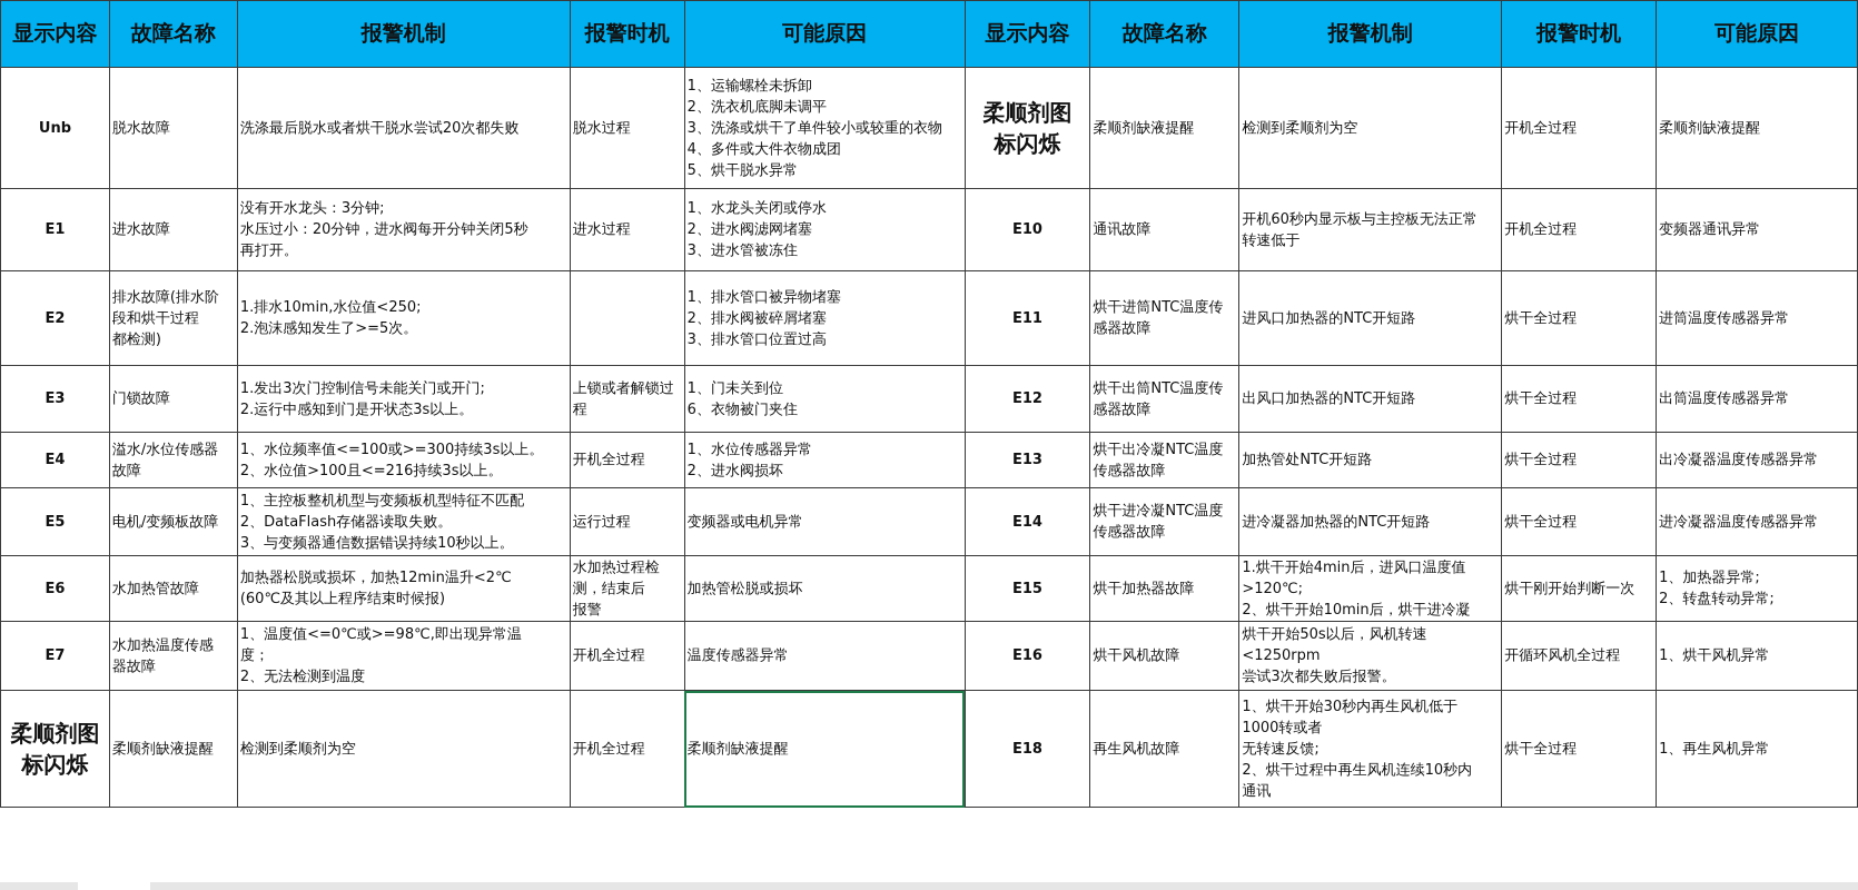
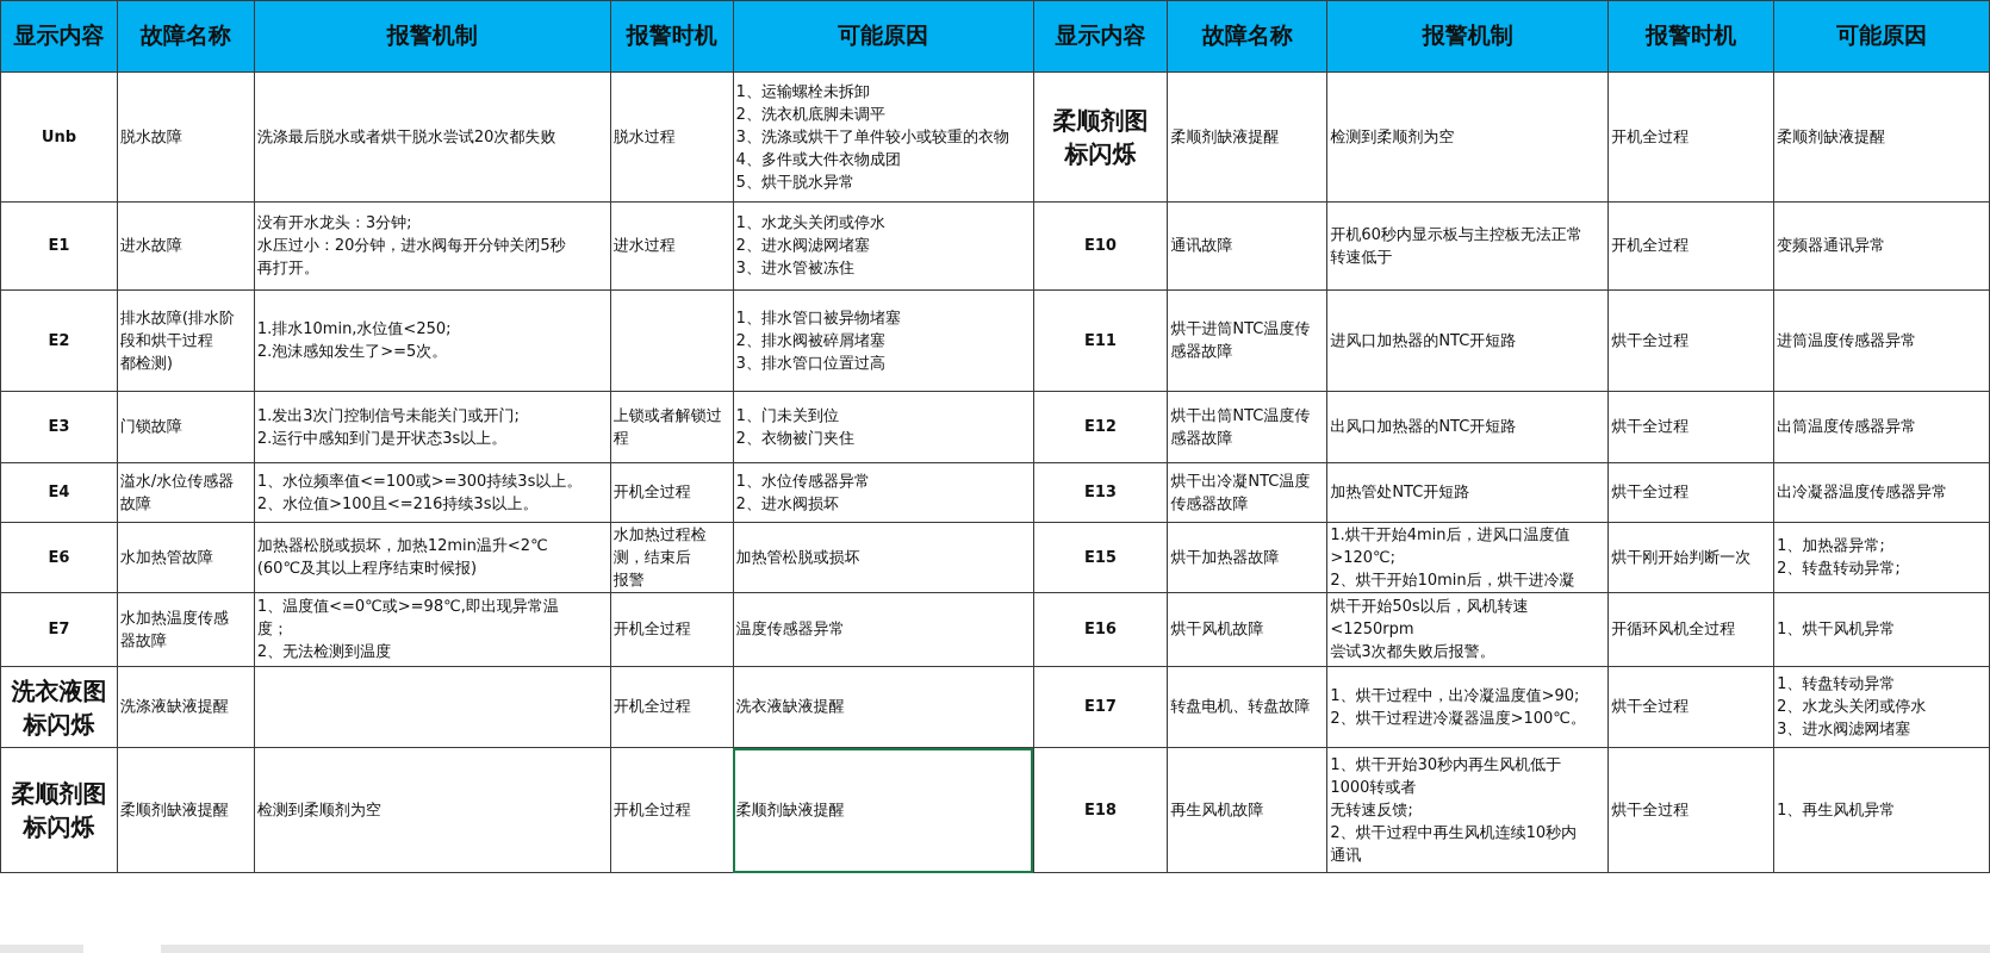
  显示内容	故障名称	报警机制	报警时机	可能原因	显示内容	故障名称	报警机制	报警时机	可能原因
  Unb	脱水故障	洗涤最后脱水或者烘干脱水尝试20次都失败	脱水过程	1、运输螺栓未拆卸2、洗衣机底脚未调平3、洗涤或烘干了单件较小或较重的衣物4、多件或大件衣物成团5、烘干脱水异常	柔顺剂图标闪烁	柔顺剂缺液提醒	检测到柔顺剂为空	开机全过程	柔顺剂缺液提醒
  E1	进水故障	没有开水龙头：3分钟;水压过小：20分钟，进水阀每开分钟关闭5秒再打开。	进水过程	1、水龙头关闭或停水2、进水阀滤网堵塞3、进水管被冻住	E10	通讯故障	开机60秒内显示板与主控板无法正常转速低于	开机全过程	变频器通讯异常
  E2	排水故障(排水阶段和烘干过程都检测)	1.排水10min,水位值<250;2.泡沫感知发生了>=5次。		1、排水管口被异物堵塞2、排水阀被碎屑堵塞3、排水管口位置过高	E11	烘干进筒NTC温度传感器故障	进风口加热器的NTC开短路	烘干全过程	进筒温度传感器异常
- E3	门锁故障	1.发出3次门控制信号未能关门或开门;2.运行中感知到门是开状态3s以上。	上锁或者解锁过程	1、门未关到位6、衣物被门夹住	E12	烘干出筒NTC温度传感器故障	出风口加热器的NTC开短路	烘干全过程	出筒温度传感器异常
+ E3	门锁故障	1.发出3次门控制信号未能关门或开门;2.运行中感知到门是开状态3s以上。	上锁或者解锁过程	1、门未关到位2、衣物被门夹住	E12	烘干出筒NTC温度传感器故障	出风口加热器的NTC开短路	烘干全过程	出筒温度传感器异常
  E4	溢水/水位传感器故障	1、水位频率值<=100或>=300持续3s以上。2、水位值>100且<=216持续3s以上。	开机全过程	1、水位传感器异常2、进水阀损坏	E13	烘干出冷凝NTC温度传感器故障	加热管处NTC开短路	烘干全过程	出冷凝器温度传感器异常
- E5	电机/变频板故障	1、主控板整机机型与变频板机型特征不匹配2、DataFlash存储器读取失败。3、与变频器通信数据错误持续10秒以上。	运行过程	变频器或电机异常	E14	烘干进冷凝NTC温度传感器故障	进冷凝器加热器的NTC开短路	烘干全过程	进冷凝器温度传感器异常
  E6	水加热管故障	加热器松脱或损坏，加热12min温升<2℃(60℃及其以上程序结束时候报)	水加热过程检测，结束后报警	加热管松脱或损坏	E15	烘干加热器故障	1.烘干开始4min后，进风口温度值>120℃;2、烘干开始10min后，烘干进冷凝	烘干刚开始判断一次	1、加热器异常;2、转盘转动异常;
  E7	水加热温度传感器故障	1、温度值<=0℃或>=98℃,即出现异常温度；2、无法检测到温度	开机全过程	温度传感器异常	E16	烘干风机故障	烘干开始50s以后，风机转速<1250rpm尝试3次都失败后报警。	开循环风机全过程	1、烘干风机异常
+ 洗衣液图标闪烁	洗涤液缺液提醒		开机全过程	洗衣液缺液提醒	E17	转盘电机、转盘故障	1、烘干过程中，出冷凝温度值>90;2、烘干过程进冷凝器温度>100℃。	烘干全过程	1、转盘转动异常2、水龙头关闭或停水3、进水阀滤网堵塞
  柔顺剂图标闪烁	柔顺剂缺液提醒	检测到柔顺剂为空	开机全过程	柔顺剂缺液提醒	E18	再生风机故障	1、烘干开始30秒内再生风机低于1000转或者无转速反馈;2、烘干过程中再生风机连续10秒内通讯	烘干全过程	1、再生风机异常
